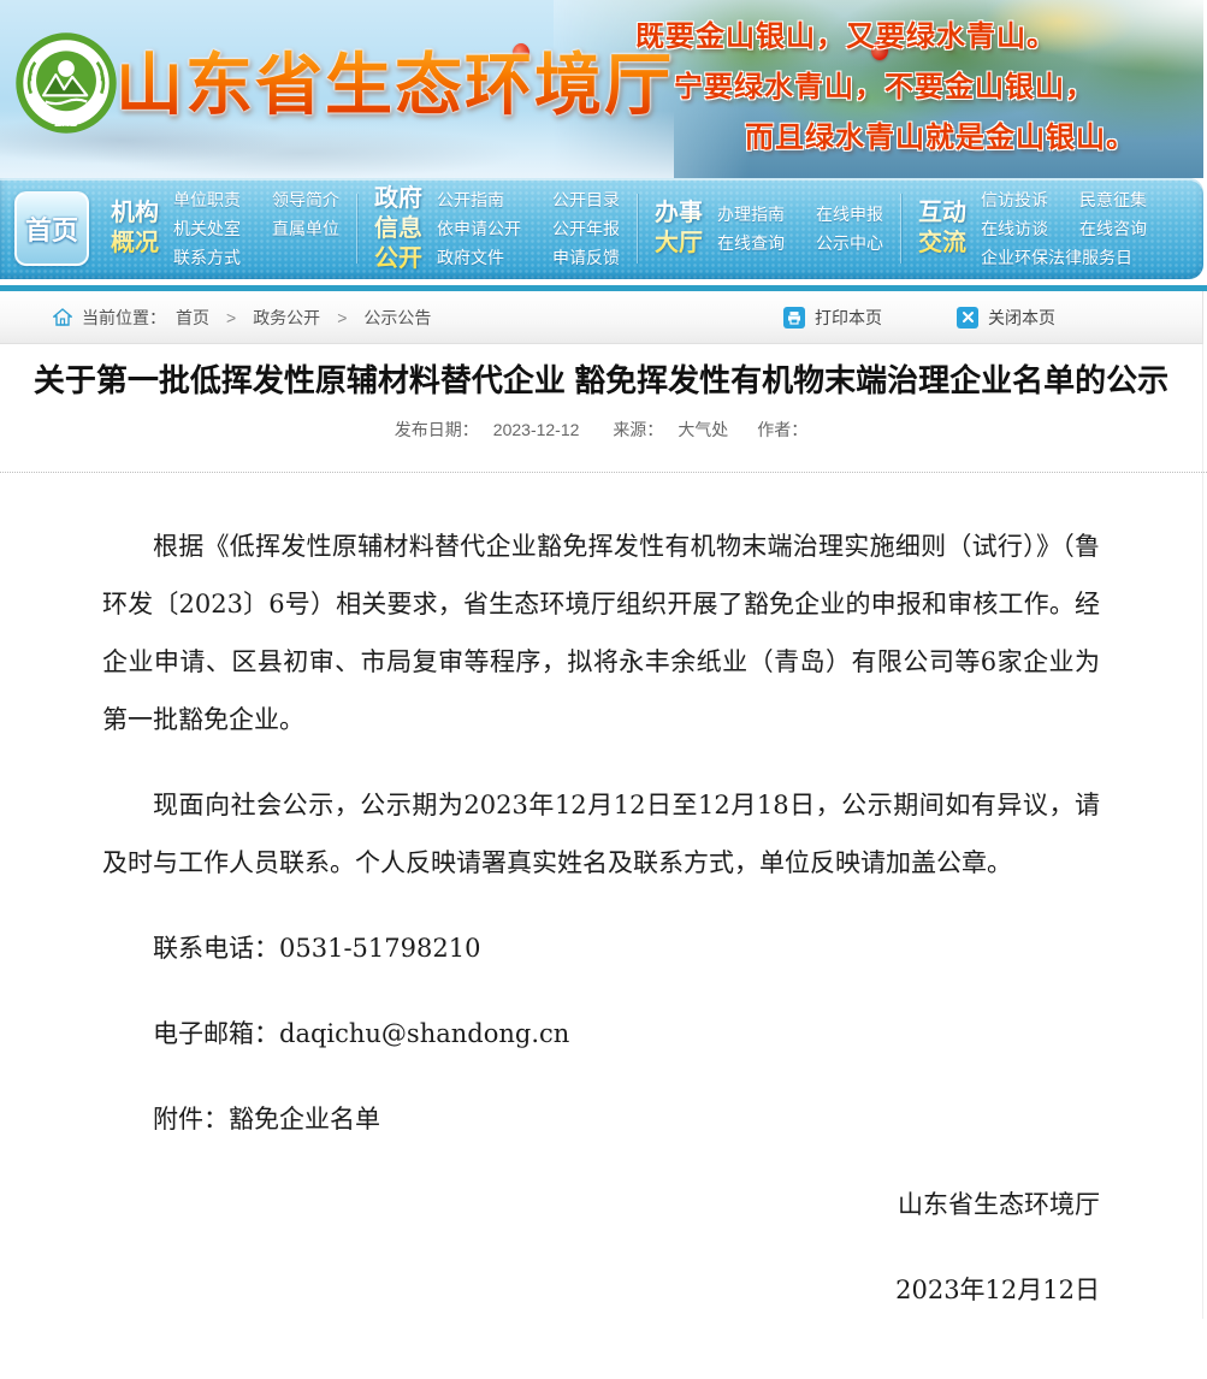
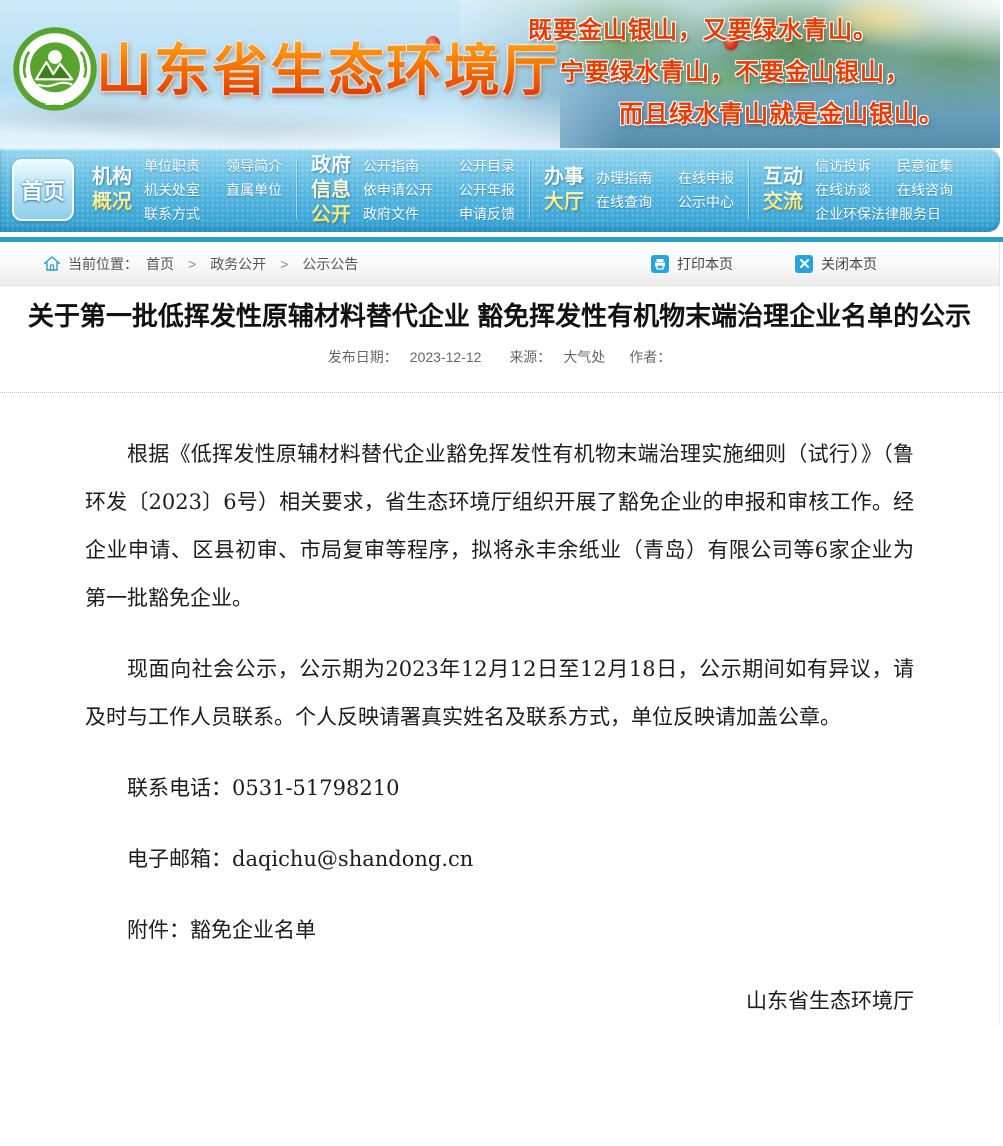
  ZHB
  山东省生态环境厅
  既要金山银山，又要绿水青山。
  宁要绿水青山，不要金山银山，
  而且绿水青山就是金山银山。
  首页
  机构
  概况
  单位职责
  机关处室
  联系方式
  领导简介
  直属单位
  政府
  信息
  公开
  公开指南
  依申请公开
  政府文件
  公开目录
  公开年报
  申请反馈
  办事
  大厅
  办理指南
  在线查询
  在线申报
  公示中心
  互动
  交流
  信访投诉
  在线访谈
  民意征集
  在线咨询
  企业环保法律服务日
  当前位置：
  首页
  >
  政务公开
  >
  公示公告
  打印本页
  关闭本页
  关于第一批低挥发性原辅材料替代企业 豁免挥发性有机物末端治理企业名单的公示
  发布日期： 2023-12-12 来源： 大气处 作者：
  根据《低挥发性原辅材料替代企业豁免挥发性有机物末端治理实施细则（试行）》（鲁环发〔2023〕6号）相关要求，省生态环境厅组织开展了豁免企业的申报和审核工作。经企业申请、区县初审、市局复审等程序，拟将永丰余纸业（青岛）有限公司等6家企业为第一批豁免企业。
  现面向社会公示，公示期为2023年12月12日至12月18日，公示期间如有异议，请及时与工作人员联系。个人反映请署真实姓名及联系方式，单位反映请加盖公章。
  联系电话：0531-51798210
  电子邮箱：daqichu@shandong.cn
  附件：豁免企业名单
  山东省生态环境厅
- 2023年12月12日
